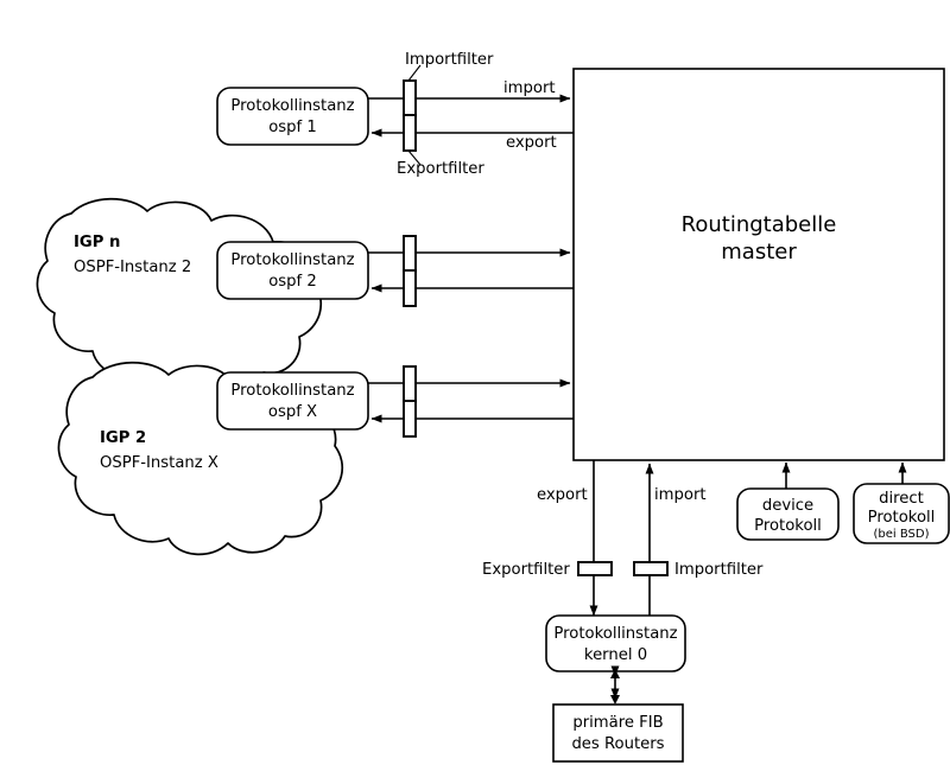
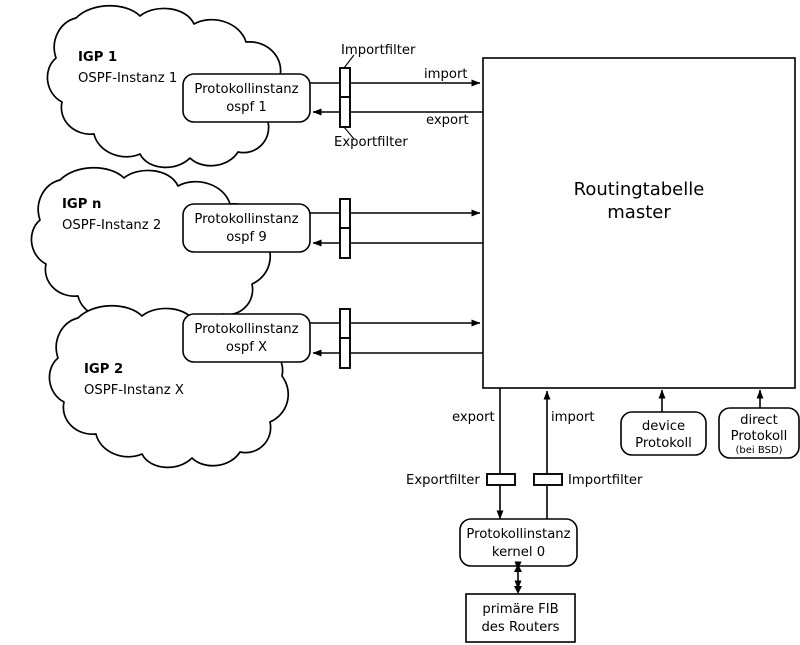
+ IGP 1
+ OSPF-Instanz 1
  IGP n
  OSPF-Instanz 2
  IGP 2
  OSPF-Instanz X
  Importfilter
  Exportfilter
  import
  export
  Protokollinstanz
  ospf 1
  Protokollinstanz
- ospf 2
+ ospf 9
  Protokollinstanz
  ospf X
  Routingtabelle
  master
  export
  import
  Exportfilter
  Importfilter
  Protokollinstanz
  kernel 0
  primäre FIB
  des Routers
  device
  Protokoll
  direct
  Protokoll
  (bei BSD)
